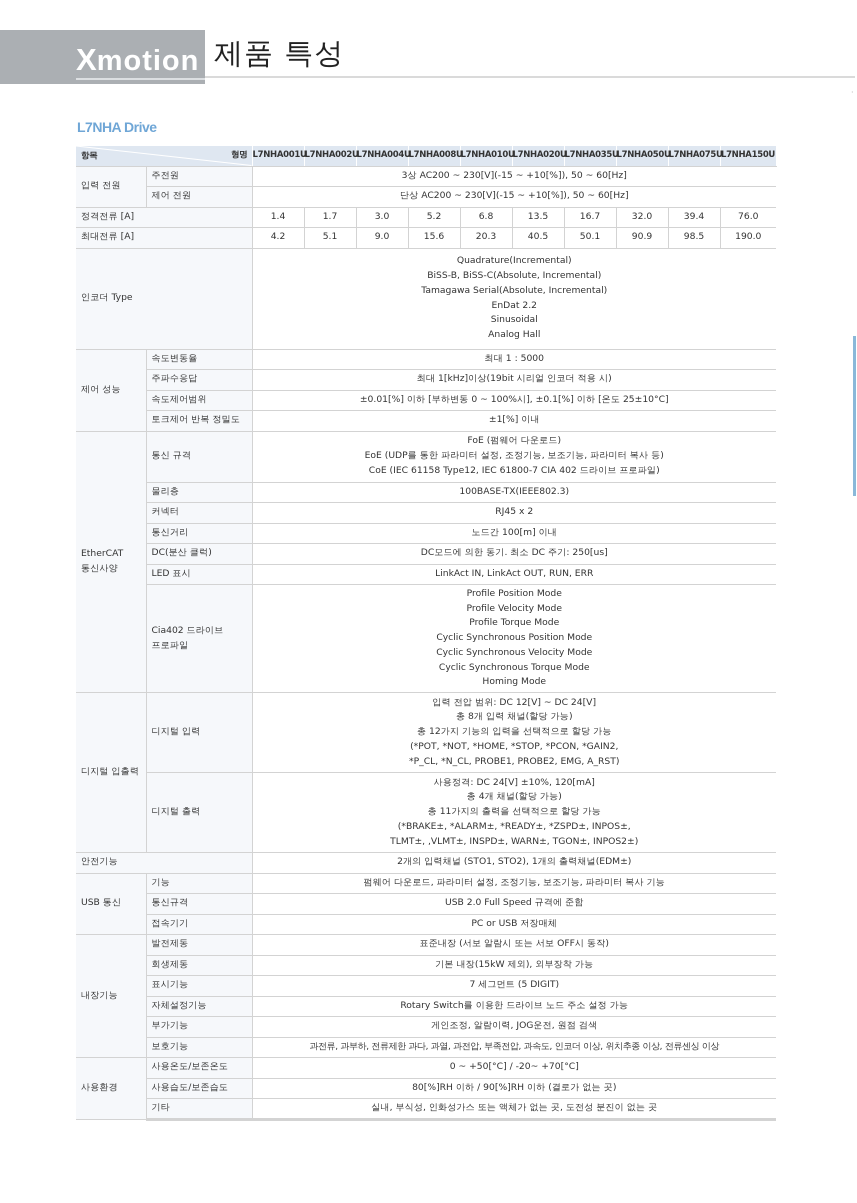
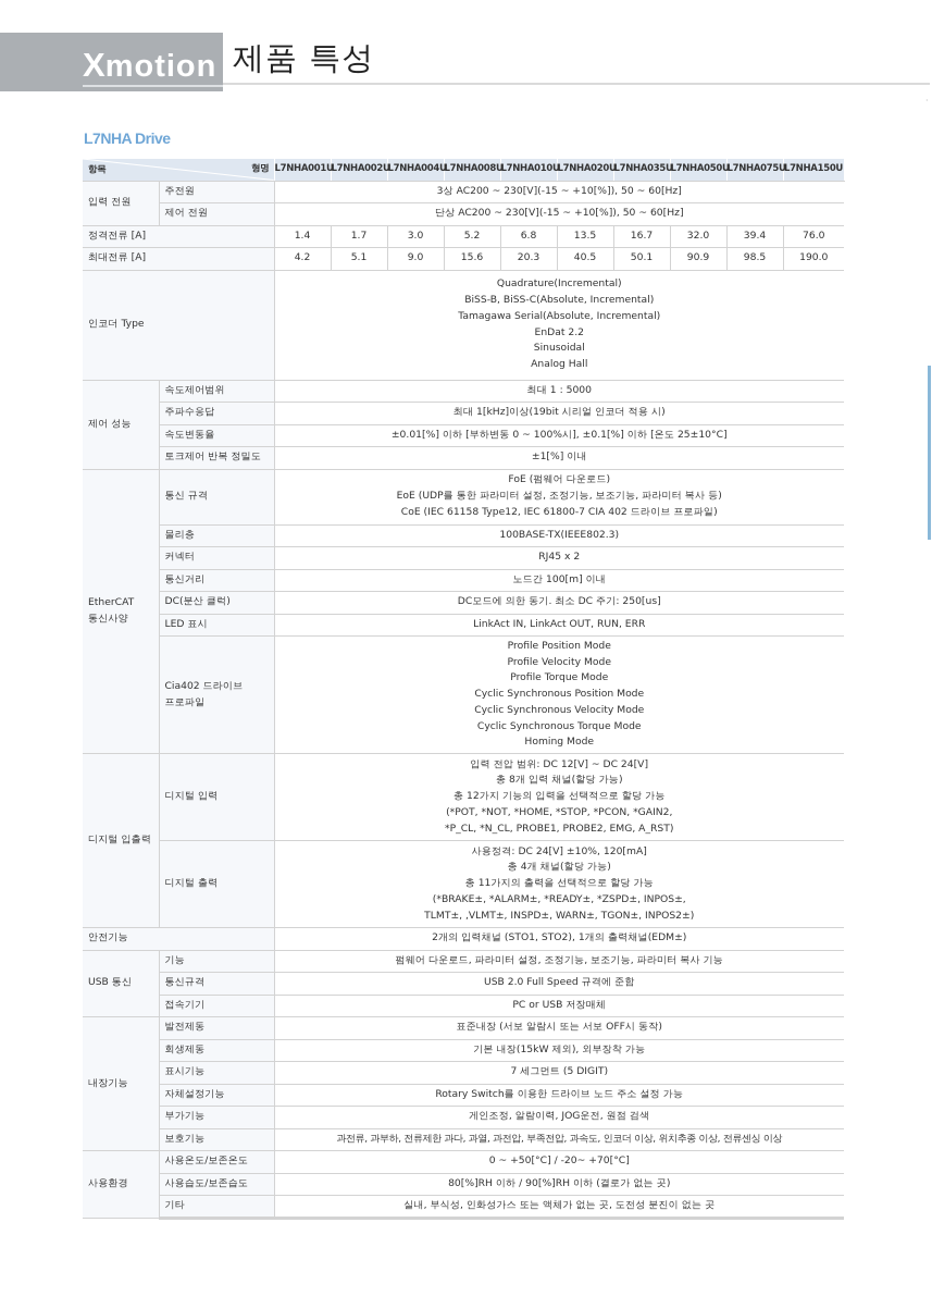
  Xmotion
  제품 특성
  ·
  L7NHA Drive
  항목 형명	L7NHA001U	L7NHA002U	L7NHA004U	L7NHA008U	L7NHA010U	L7NHA020U	L7NHA035U	L7NHA050U	L7NHA075U	L7NHA150U
  입력 전원	주전원	3상 AC200 ~ 230[V](-15 ~ +10[%]), 50 ~ 60[Hz]
  제어 전원	단상 AC200 ~ 230[V](-15 ~ +10[%]), 50 ~ 60[Hz]
  정격전류 [A]	1.4	1.7	3.0	5.2	6.8	13.5	16.7	32.0	39.4	76.0
  최대전류 [A]	4.2	5.1	9.0	15.6	20.3	40.5	50.1	90.9	98.5	190.0
  인코더 Type	Quadrature(Incremental) BiSS-B, BiSS-C(Absolute, Incremental) Tamagawa Serial(Absolute, Incremental) EnDat 2.2 Sinusoidal Analog Hall
- 제어 성능	속도변동율	최대 1 : 5000
+ 제어 성능	속도제어범위	최대 1 : 5000
  주파수응답	최대 1[kHz]이상(19bit 시리얼 인코더 적용 시)
- 속도제어범위	±0.01[%] 이하 [부하변동 0 ~ 100%시], ±0.1[%] 이하 [온도 25±10°C]
+ 속도변동율	±0.01[%] 이하 [부하변동 0 ~ 100%시], ±0.1[%] 이하 [온도 25±10°C]
  토크제어 반복 정밀도	±1[%] 이내
  EtherCAT 통신사양	통신 규격	FoE (펌웨어 다운로드) EoE (UDP를 통한 파라미터 설정, 조정기능, 보조기능, 파라미터 복사 등) CoE (IEC 61158 Type12, IEC 61800-7 CIA 402 드라이브 프로파일)
  물리층	100BASE-TX(IEEE802.3)
  커넥터	RJ45 x 2
  통신거리	노드간 100[m] 이내
  DC(분산 클럭)	DC모드에 의한 동기. 최소 DC 주기: 250[us]
  LED 표시	LinkAct IN, LinkAct OUT, RUN, ERR
  Cia402 드라이브 프로파일	Profile Position Mode Profile Velocity Mode Profile Torque Mode Cyclic Synchronous Position Mode Cyclic Synchronous Velocity Mode Cyclic Synchronous Torque Mode Homing Mode
  디지털 입출력	디지털 입력	입력 전압 범위: DC 12[V] ~ DC 24[V] 총 8개 입력 채널(할당 가능) 총 12가지 기능의 입력을 선택적으로 할당 가능 (*POT, *NOT, *HOME, *STOP, *PCON, *GAIN2, *P_CL, *N_CL, PROBE1, PROBE2, EMG, A_RST)
  디지털 출력	사용정격: DC 24[V] ±10%, 120[mA] 총 4개 채널(할당 가능) 총 11가지의 출력을 선택적으로 할당 가능 (*BRAKE±, *ALARM±, *READY±, *ZSPD±, INPOS±, TLMT±, ,VLMT±, INSPD±, WARN±, TGON±, INPOS2±)
  안전기능	2개의 입력채널 (STO1, STO2), 1개의 출력채널(EDM±)
  USB 통신	기능	펌웨어 다운로드, 파라미터 설정, 조정기능, 보조기능, 파라미터 복사 기능
  통신규격	USB 2.0 Full Speed 규격에 준함
  접속기기	PC or USB 저장매체
  내장기능	발전제동	표준내장 (서보 알람시 또는 서보 OFF시 동작)
  회생제동	기본 내장(15kW 제외), 외부장착 가능
  표시기능	7 세그먼트 (5 DIGIT)
  자체설정기능	Rotary Switch를 이용한 드라이브 노드 주소 설정 가능
  부가기능	게인조정, 알람이력, JOG운전, 원점 검색
  보호기능	과전류, 과부하, 전류제한 과다, 과열, 과전압, 부족전압, 과속도, 인코더 이상, 위치추종 이상, 전류센싱 이상
  사용환경	사용온도/보존온도	0 ~ +50[°C] / -20~ +70[°C]
  사용습도/보존습도	80[%]RH 이하 / 90[%]RH 이하 (결로가 없는 곳)
  기타	실내, 부식성, 인화성가스 또는 액체가 없는 곳, 도전성 분진이 없는 곳
